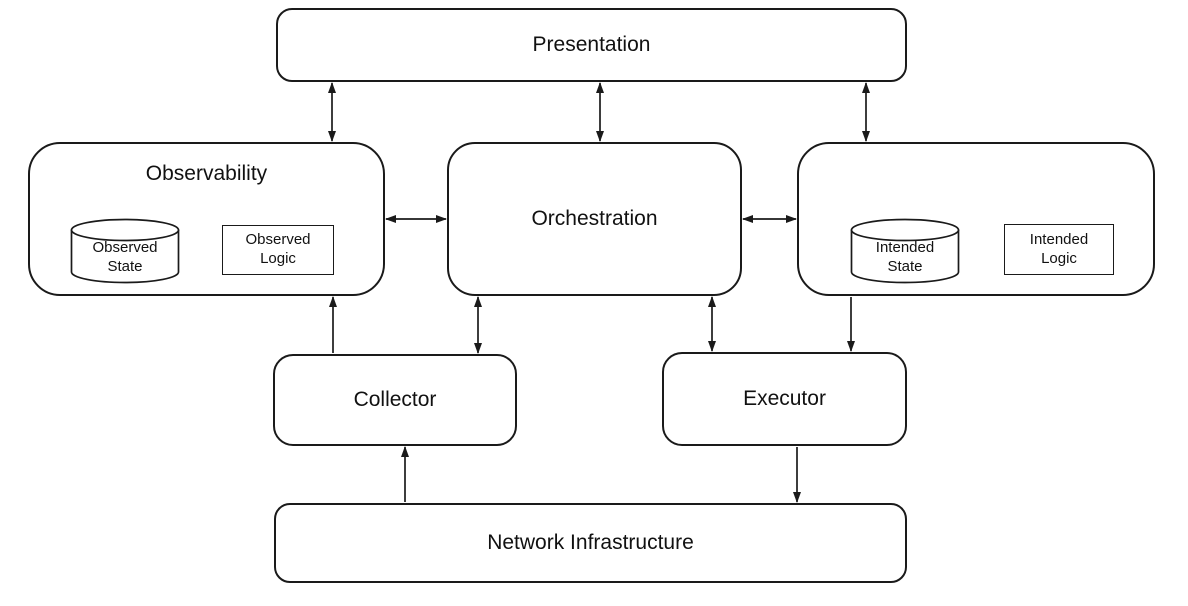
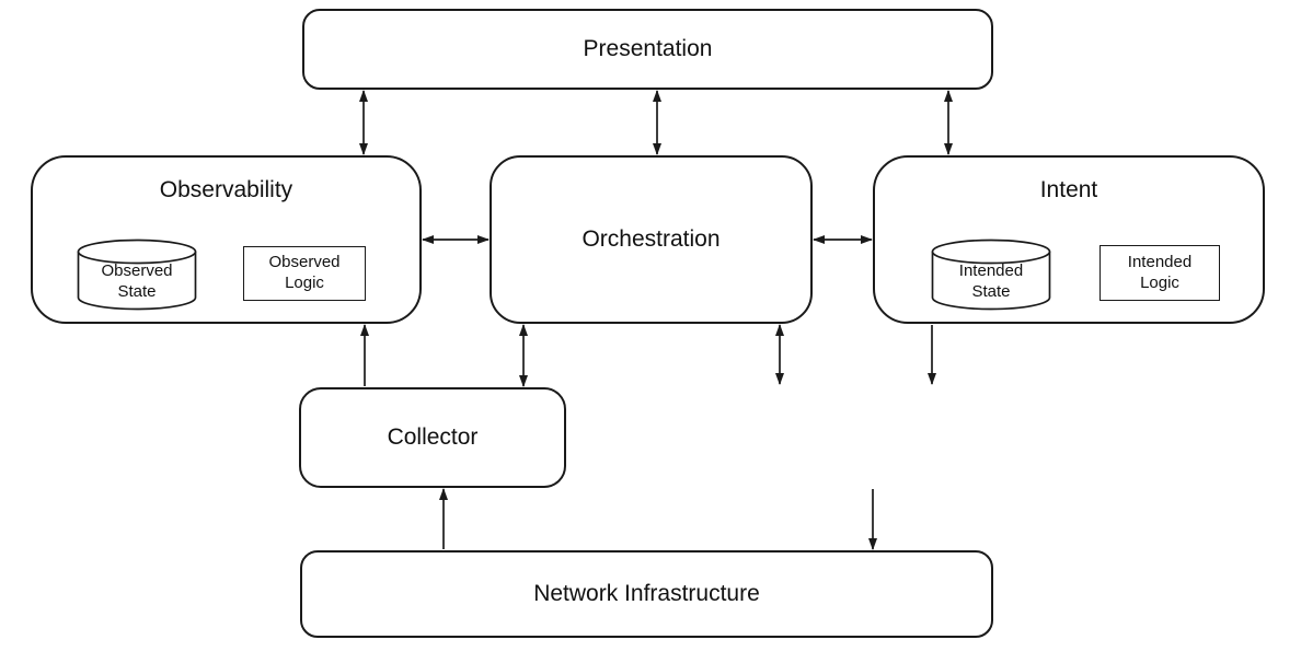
  Presentation
  Observability
  Observed
  State
  Observed
  Logic
  Orchestration
+ Intent
  Intended
  State
  Intended
  Logic
  Collector
- Executor
  Network Infrastructure
